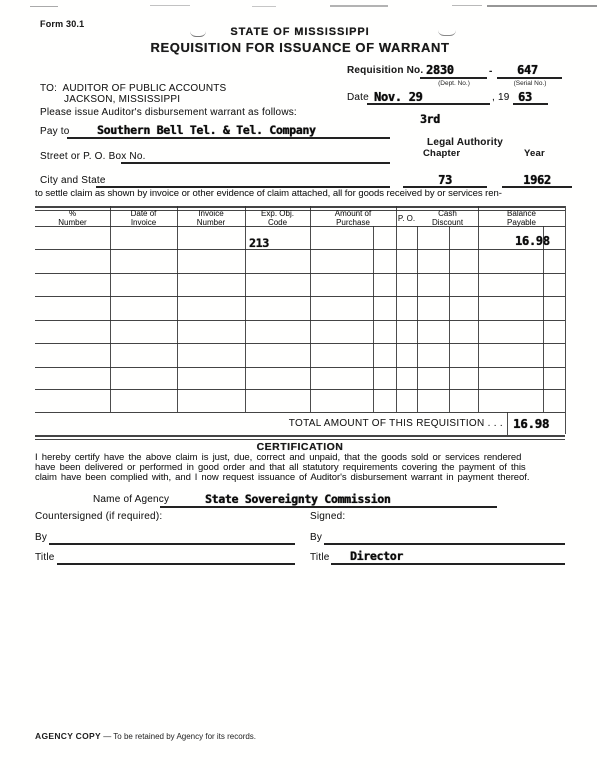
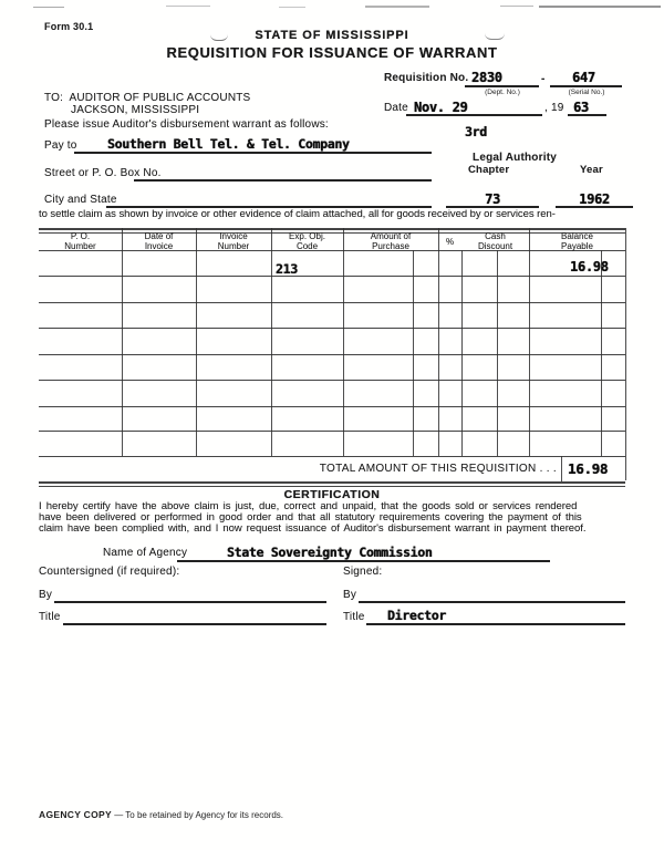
  Form 30.1
  STATE OF MISSISSIPPI
  REQUISITION FOR ISSUANCE OF WARRANT
  Requisition No.
  2830
  -
  647
  TO: AUDITOR OF PUBLIC ACCOUNTS
  JACKSON, MISSISSIPPI
  Date
  Nov. 29
  , 19
  63
  Please issue Auditor's disbursement warrant as follows:
  3rd
  Pay to
  Southern Bell Tel. & Tel. Company
  Legal Authority
  Chapter
  Year
  Street or P. O. Box No.
  City and State
  73
  1962
  to settle claim as shown by invoice or other evidence of claim attached, all for goods received by or services ren-
- %
+ P. O.
  Number
  Date of
  Invoice
  Invoice
  Number
  Exp. Obj.
  Code
  Amount of
  Purchase
- P. O.
+ %
  Cash
  Discount
  Balance
  Payable
  213
  16.98
  TOTAL AMOUNT OF THIS REQUISITION . . .
  16.98
  CERTIFICATION
  I hereby certify have the above claim is just, due, correct and unpaid, that the goods sold or services rendered
  have been delivered or performed in good order and that all statutory requirements covering the payment of this
  claim have been complied with, and I now request issuance of Auditor's disbursement warrant in payment thereof.
  Name of Agency
  State Sovereignty Commission
  Countersigned (if required):
  Signed:
  By
  By
  Title
  Title
  Director
  AGENCY COPY — To be retained by Agency for its records.
